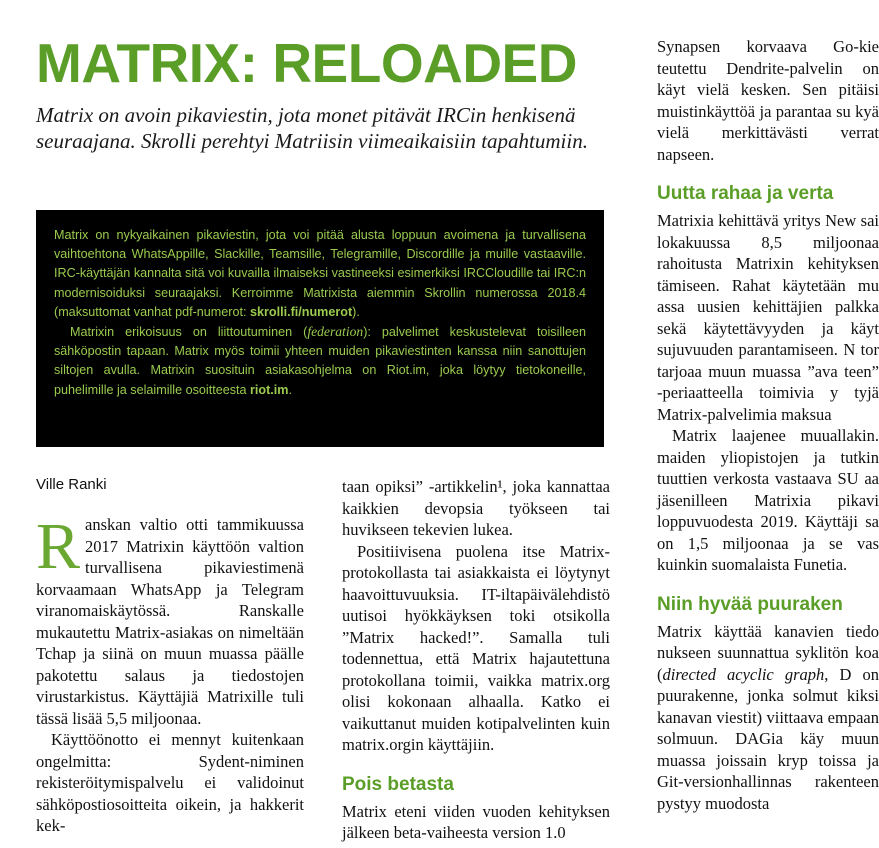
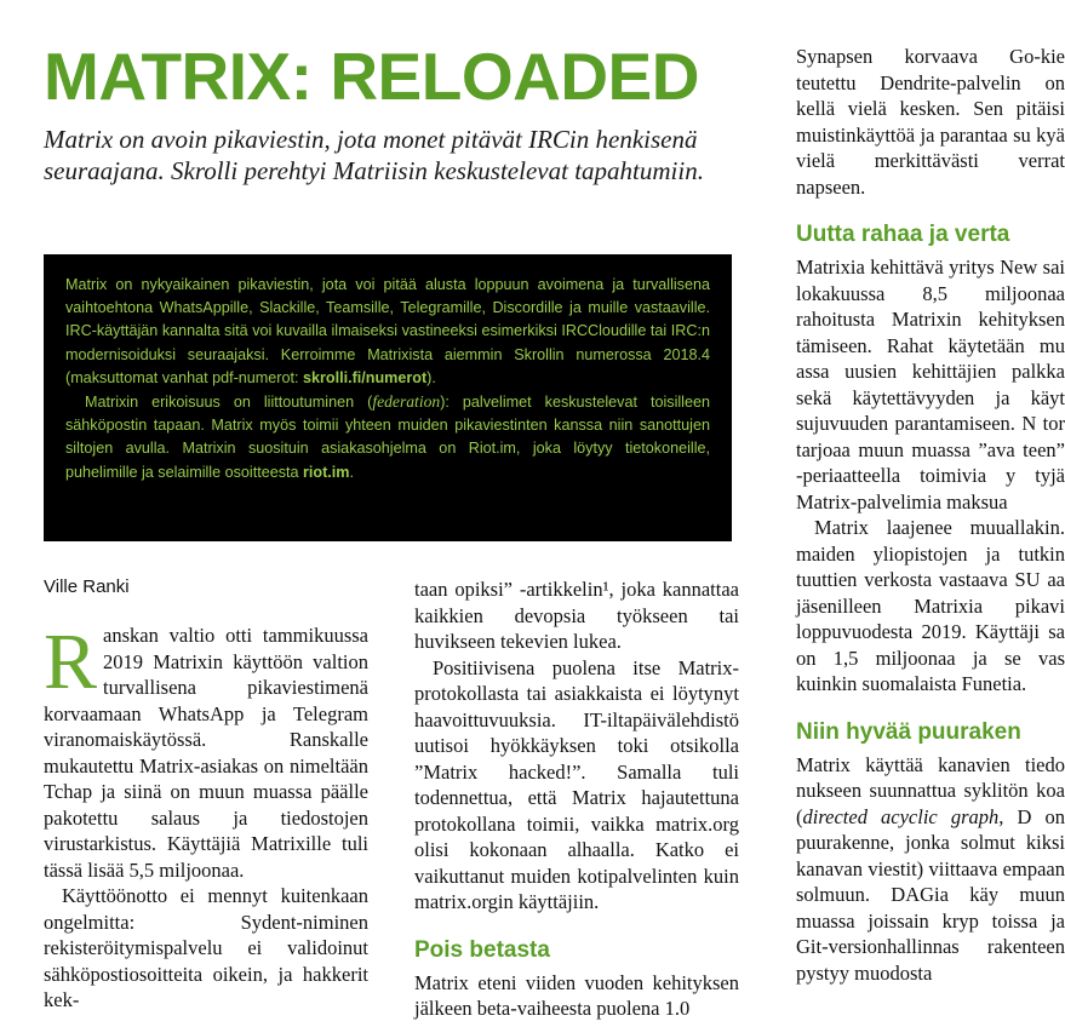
  MATRIX: RELOADED
- Matrix on avoin pikaviestin, jota monet pitävät IRCin henkisenä seuraajana. Skrolli perehtyi Matriisin viimeaikaisiin tapahtumiin.
+ Matrix on avoin pikaviestin, jota monet pitävät IRCin henkisenä seuraajana. Skrolli perehtyi Matriisin keskustelevat tapahtumiin.
  Matrix on nykyaikainen pikaviestin, jota voi pitää alusta loppuun avoimena ja turvallisena vaihtoehtona WhatsAppille, Slackille, Teamsille, Telegramille, Discordille ja muille vastaaville. IRC-käyttäjän kannalta sitä voi kuvailla ilmaiseksi vastineeksi esimerkiksi IRCCloudille tai IRC:n modernisoiduksi seuraajaksi. Kerroimme Matrixista aiemmin Skrollin numerossa 2018.4 (maksuttomat vanhat pdf-numerot: skrolli.fi/numerot).
  Matrixin erikoisuus on liittoutuminen (federation): palvelimet keskustelevat toisilleen sähköpostin tapaan. Matrix myös toimii yhteen muiden pikaviestinten kanssa niin sanottujen siltojen avulla. Matrixin suosituin asiakasohjelma on Riot.im, joka löytyy tietokoneille, puhelimille ja selaimille osoitteesta riot.im.
  Ville Ranki
  R
- anskan valtio otti tammikuussa 2017 Matrixin käyttöön valtion turvallisena pikaviestimenä korvaamaan WhatsApp ja Telegram viranomaiskäytössä. Ranskalle mukautettu Matrix-asiakas on nimeltään Tchap ja siinä on muun muassa päälle pakotettu salaus ja tiedostojen virustarkistus. Käyttäjiä Matrixille tuli tässä lisää 5,5 miljoonaa.
+ anskan valtio otti tammikuussa 2019 Matrixin käyttöön valtion turvallisena pikaviestimenä korvaamaan WhatsApp ja Telegram viranomaiskäytössä. Ranskalle mukautettu Matrix-asiakas on nimeltään Tchap ja siinä on muun muassa päälle pakotettu salaus ja tiedostojen virustarkistus. Käyttäjiä Matrixille tuli tässä lisää 5,5 miljoonaa.
  Käyttöönotto ei mennyt kuitenkaan ongelmitta: Sydent-niminen rekisteröitymispalvelu ei validoinut sähköpostiosoitteita oikein, ja hakkerit kek-
  taan opiksi” -artikkelin¹, joka kannattaa kaikkien devopsia työkseen tai huvikseen tekevien lukea.
  Positiivisena puolena itse Matrix-protokollasta tai asiakkaista ei löytynyt haavoittuvuuksia. IT-iltapäivälehdistö uutisoi hyökkäyksen toki otsikolla ”Matrix hacked!”. Samalla tuli todennettua, että Matrix hajautettuna protokollana toimii, vaikka matrix.org olisi kokonaan alhaalla. Katko ei vaikuttanut muiden kotipalvelinten kuin matrix.orgin käyttäjiin.
  Pois betasta
- Matrix eteni viiden vuoden kehityksen jälkeen beta-vaiheesta version 1.0
+ Matrix eteni viiden vuoden kehityksen jälkeen beta-vaiheesta puolena 1.0
- Synapsen korvaava Go-kie teutettu Dendrite-palvelin on käyt vielä kesken. Sen pitäisi muistinkäyttöä ja parantaa su kyä vielä merkittävästi verrat napseen.
+ Synapsen korvaava Go-kie teutettu Dendrite-palvelin on kellä vielä kesken. Sen pitäisi muistinkäyttöä ja parantaa su kyä vielä merkittävästi verrat napseen.
  Uutta rahaa ja verta
  Matrixia kehittävä yritys New sai lokakuussa 8,5 miljoonaa rahoitusta Matrixin kehityksen tämiseen. Rahat käytetään mu assa uusien kehittäjien palkka sekä käytettävyyden ja käyt sujuvuuden parantamiseen. N tor tarjoaa muun muassa ”ava teen” -periaatteella toimivia y tyjä Matrix-palvelimia maksua
  Matrix laajenee muuallakin. maiden yliopistojen ja tutkin tuuttien verkosta vastaava SU aa jäsenilleen Matrixia pikavi loppuvuodesta 2019. Käyttäji sa on 1,5 miljoonaa ja se vas kuinkin suomalaista Funetia.
  Niin hyvää puuraken
  Matrix käyttää kanavien tiedo nukseen suunnattua syklitön koa (directed acyclic graph, D on puurakenne, jonka solmut kiksi kanavan viestit) viittaava empaan solmuun. DAGia käy muun muassa joissain kryp toissa ja Git-versionhallinnas rakenteen pystyy muodosta
